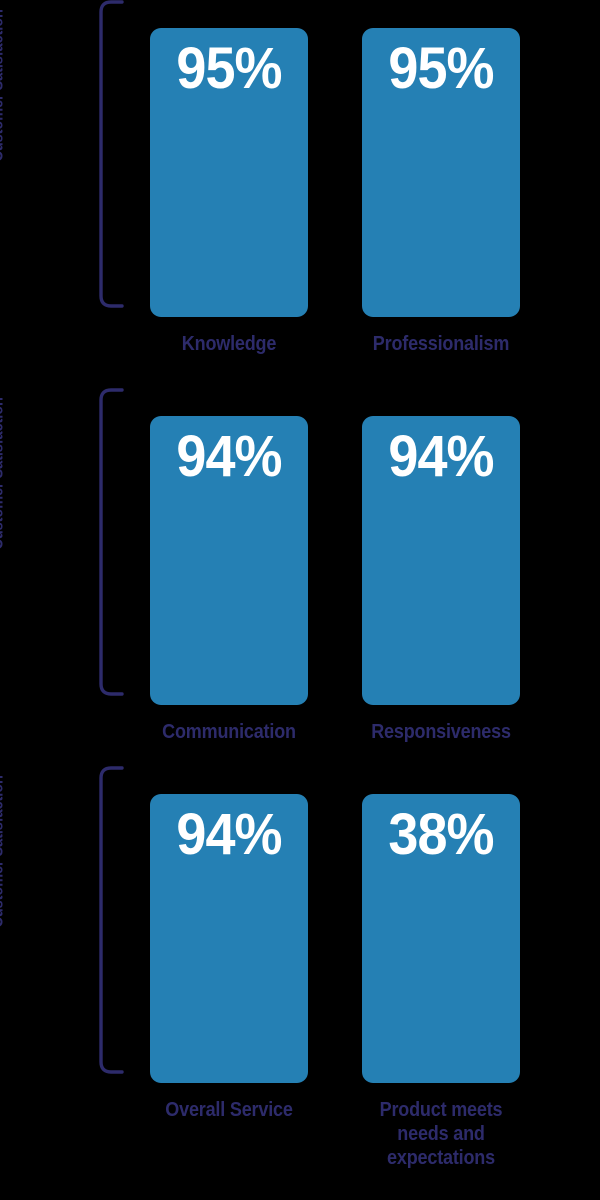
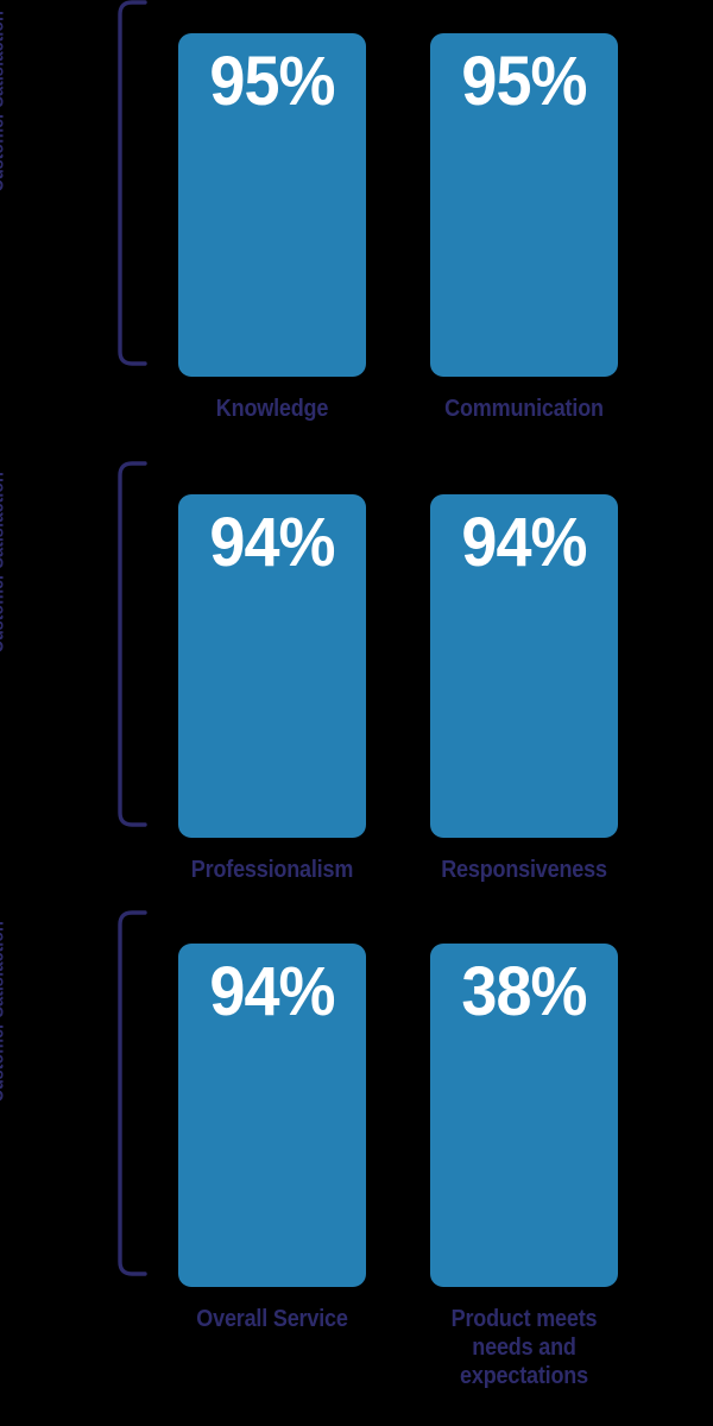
  95%
  Knowledge
  95%
- Professionalism
+ Communication
  94%
- Communication
+ Professionalism
  94%
  Responsiveness
  94%
  Overall Service
  38%
  Product meets
  needs and
  expectations
